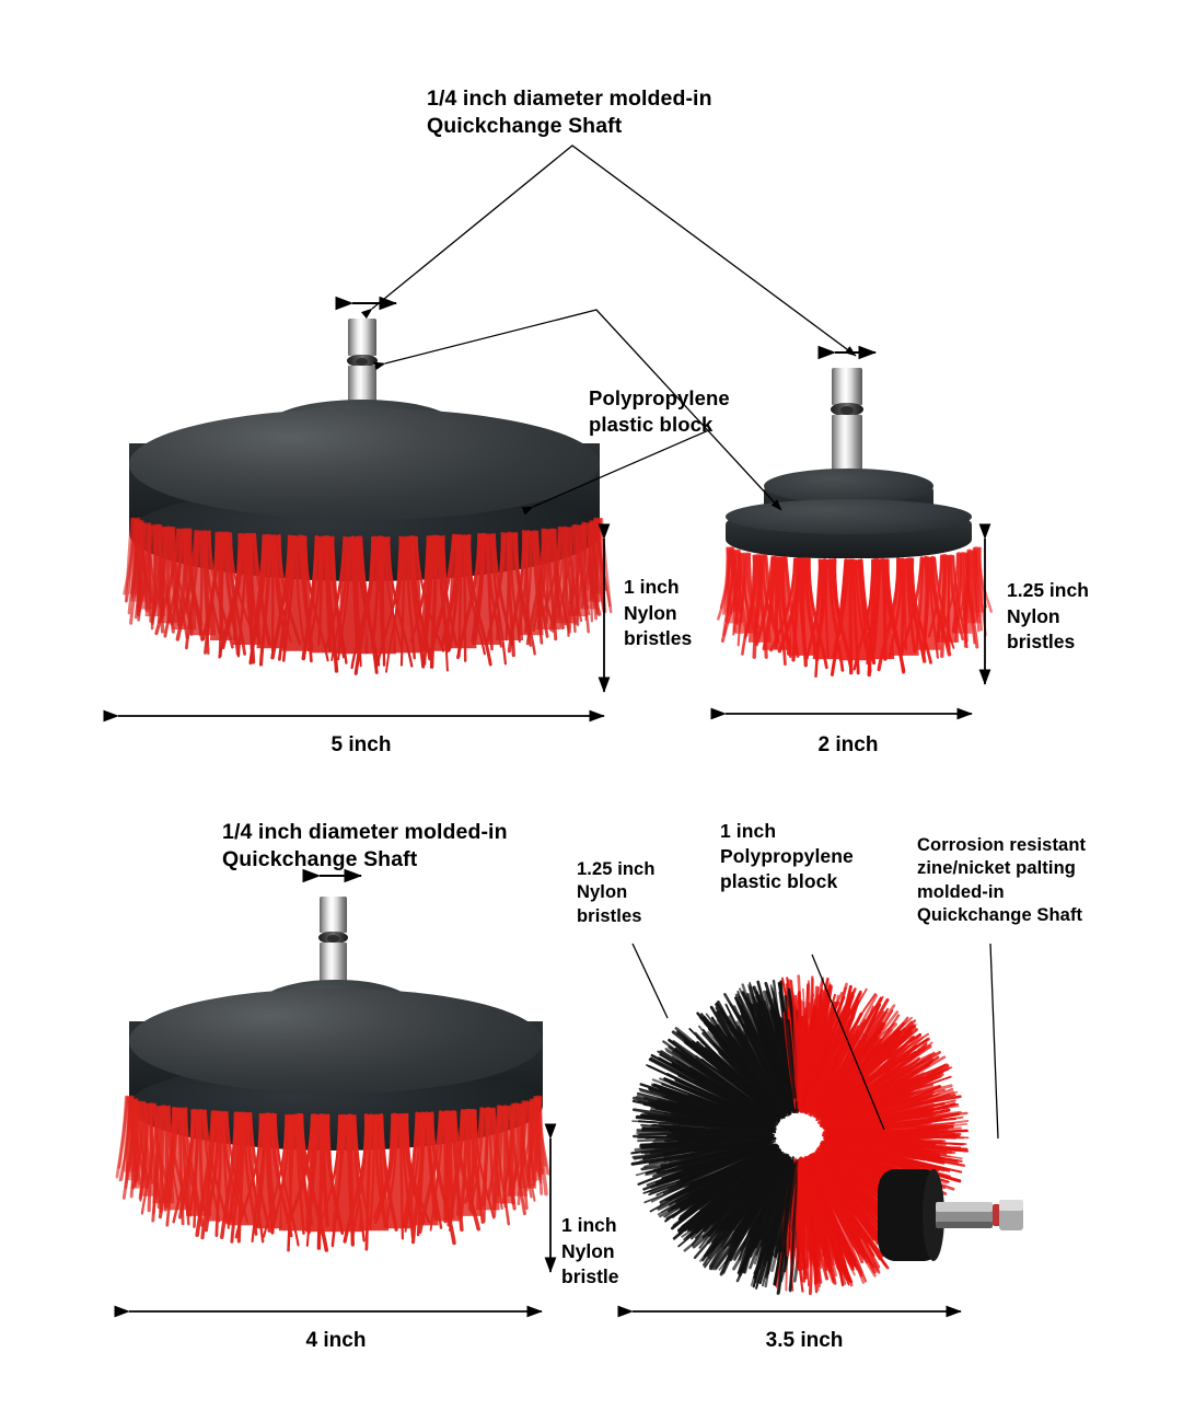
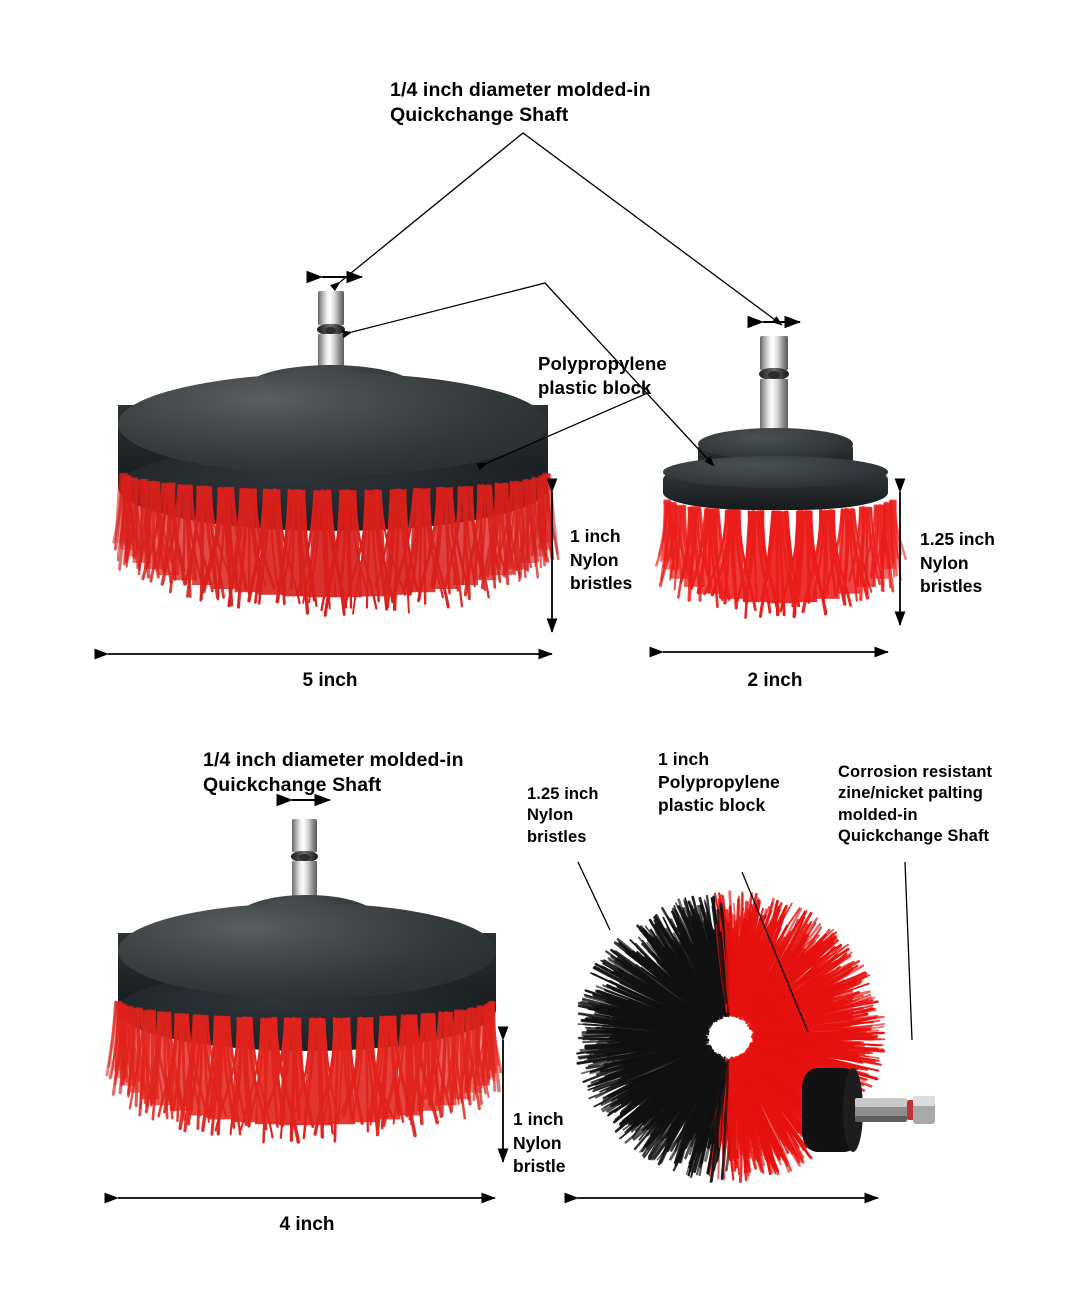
  1/4 inch diameter molded-in
  Quickchange Shaft
  Polypropylene
  plastic block
  1 inch
  Nylon
  bristles
  1.25 inch
  Nylon
  bristles
  5 inch
  2 inch
  1/4 inch diameter molded-in
  Quickchange Shaft
  1.25 inch
  Nylon
  bristles
  1 inch
  Polypropylene
  plastic block
  Corrosion resistant
  zine/nicket palting
  molded-in
  Quickchange Shaft
  1 inch
  Nylon
  bristle
  4 inch
- 3.5 inch
